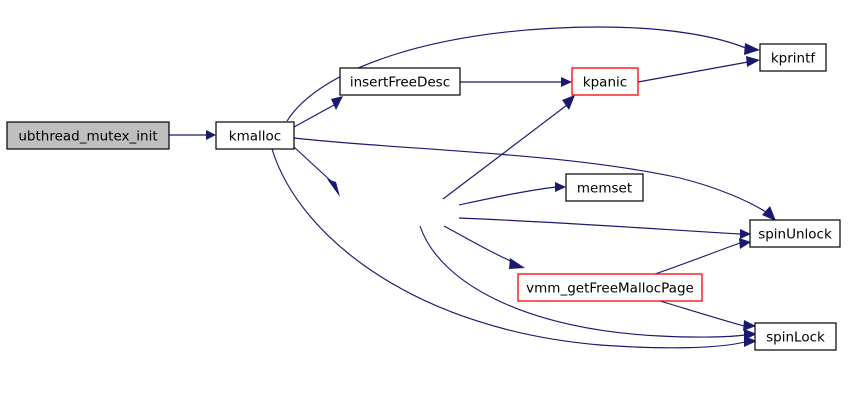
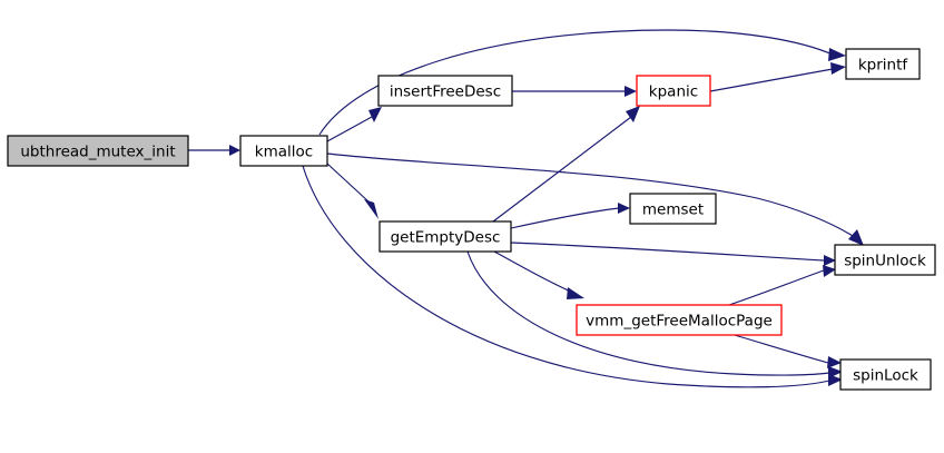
  ubthread_mutex_init
  kmalloc
  insertFreeDesc
  kpanic
  kprintf
+ getEmptyDesc
  memset
  spinUnlock
  vmm_getFreeMallocPage
  spinLock
